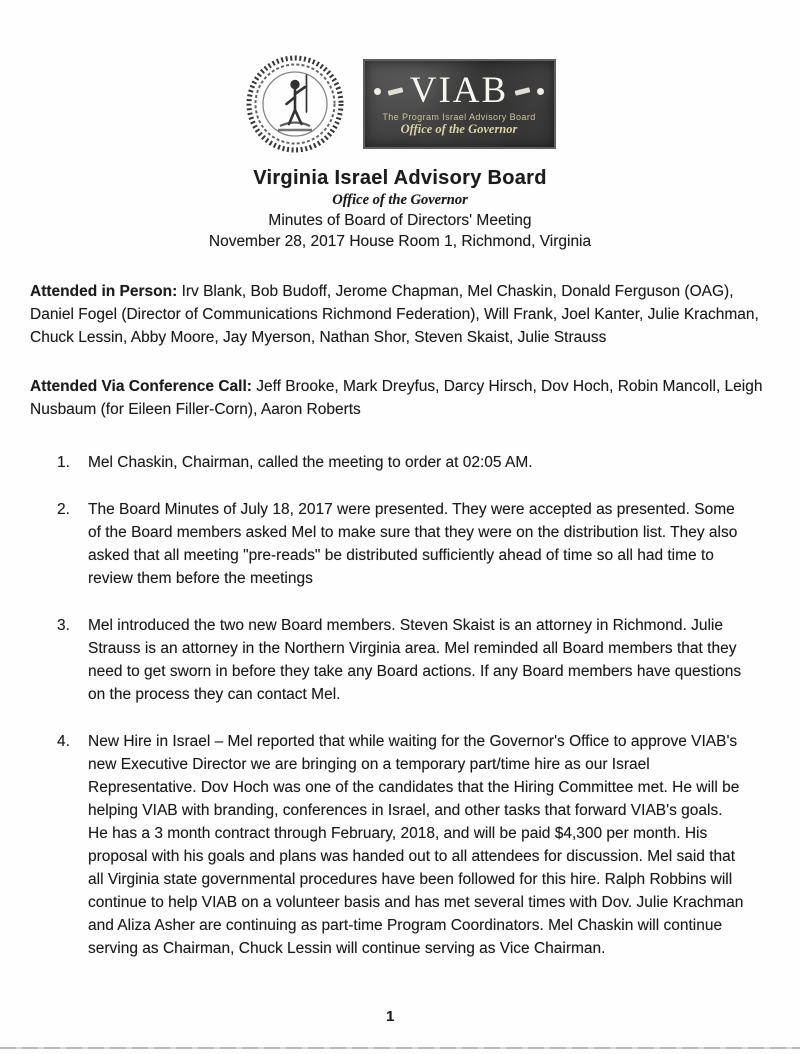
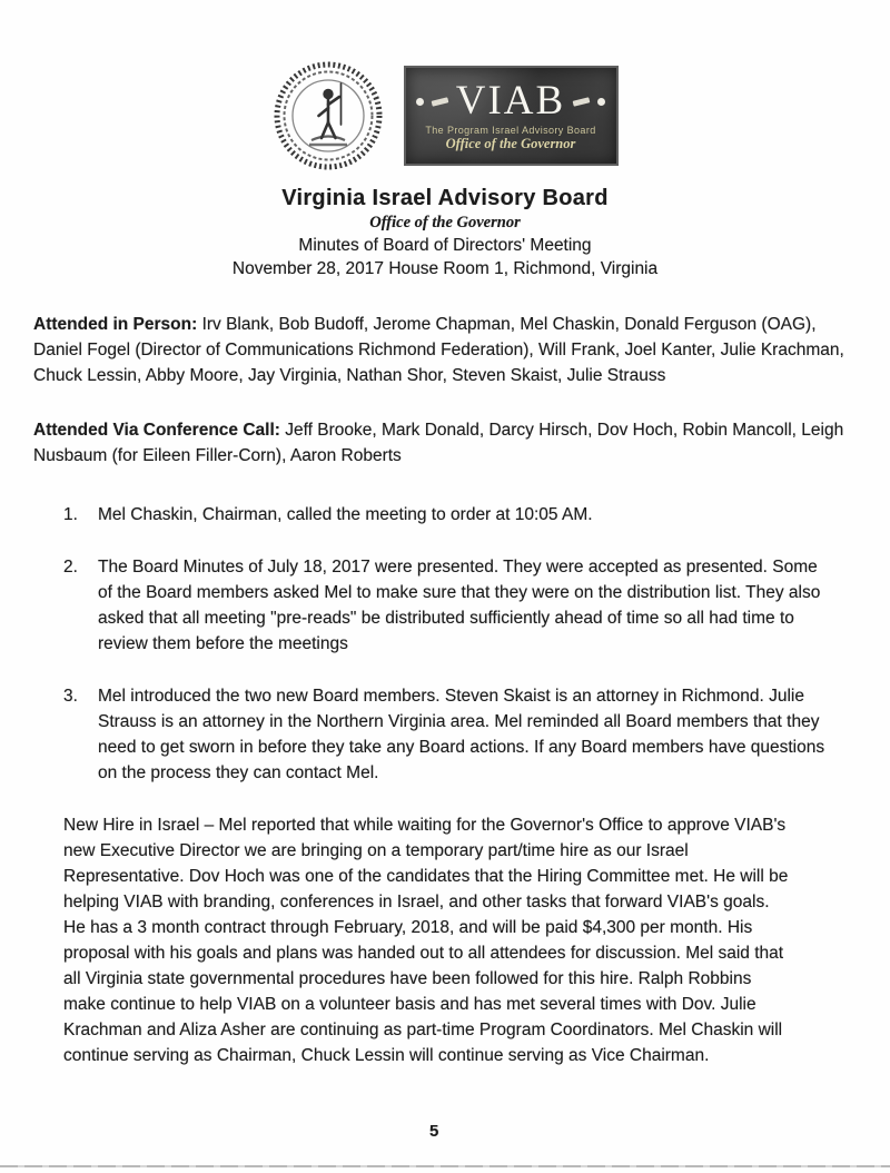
  VIAB
  The Program Israel Advisory Board
  Office of the Governor
  Virginia Israel Advisory Board
  Office of the Governor
  Minutes of Board of Directors' Meeting
  November 28, 2017 House Room 1, Richmond, Virginia
- Attended in Person: Irv Blank, Bob Budoff, Jerome Chapman, Mel Chaskin, Donald Ferguson (OAG), Daniel Fogel (Director of Communications Richmond Federation), Will Frank, Joel Kanter, Julie Krachman, Chuck Lessin, Abby Moore, Jay Myerson, Nathan Shor, Steven Skaist, Julie Strauss
+ Attended in Person: Irv Blank, Bob Budoff, Jerome Chapman, Mel Chaskin, Donald Ferguson (OAG), Daniel Fogel (Director of Communications Richmond Federation), Will Frank, Joel Kanter, Julie Krachman, Chuck Lessin, Abby Moore, Jay Virginia, Nathan Shor, Steven Skaist, Julie Strauss
- Attended Via Conference Call: Jeff Brooke, Mark Dreyfus, Darcy Hirsch, Dov Hoch, Robin Mancoll, Leigh Nusbaum (for Eileen Filler-Corn), Aaron Roberts
+ Attended Via Conference Call: Jeff Brooke, Mark Donald, Darcy Hirsch, Dov Hoch, Robin Mancoll, Leigh Nusbaum (for Eileen Filler-Corn), Aaron Roberts
  1.
- Mel Chaskin, Chairman, called the meeting to order at 02:05 AM.
+ Mel Chaskin, Chairman, called the meeting to order at 10:05 AM.
  2.
  The Board Minutes of July 18, 2017 were presented. They were accepted as presented. Some of the Board members asked Mel to make sure that they were on the distribution list. They also asked that all meeting "pre-reads" be distributed sufficiently ahead of time so all had time to review them before the meetings
  3.
  Mel introduced the two new Board members. Steven Skaist is an attorney in Richmond. Julie Strauss is an attorney in the Northern Virginia area. Mel reminded all Board members that they need to get sworn in before they take any Board actions. If any Board members have questions on the process they can contact Mel.
- 4.
- New Hire in Israel – Mel reported that while waiting for the Governor's Office to approve VIAB's new Executive Director we are bringing on a temporary part/time hire as our Israel Representative. Dov Hoch was one of the candidates that the Hiring Committee met. He will be helping VIAB with branding, conferences in Israel, and other tasks that forward VIAB's goals. He has a 3 month contract through February, 2018, and will be paid $4,300 per month. His proposal with his goals and plans was handed out to all attendees for discussion. Mel said that all Virginia state governmental procedures have been followed for this hire. Ralph Robbins will continue to help VIAB on a volunteer basis and has met several times with Dov. Julie Krachman and Aliza Asher are continuing as part-time Program Coordinators. Mel Chaskin will continue serving as Chairman, Chuck Lessin will continue serving as Vice Chairman.
+ New Hire in Israel – Mel reported that while waiting for the Governor's Office to approve VIAB's new Executive Director we are bringing on a temporary part/time hire as our Israel Representative. Dov Hoch was one of the candidates that the Hiring Committee met. He will be helping VIAB with branding, conferences in Israel, and other tasks that forward VIAB's goals. He has a 3 month contract through February, 2018, and will be paid $4,300 per month. His proposal with his goals and plans was handed out to all attendees for discussion. Mel said that all Virginia state governmental procedures have been followed for this hire. Ralph Robbins make continue to help VIAB on a volunteer basis and has met several times with Dov. Julie Krachman and Aliza Asher are continuing as part-time Program Coordinators. Mel Chaskin will continue serving as Chairman, Chuck Lessin will continue serving as Vice Chairman.
- 1
+ 5
